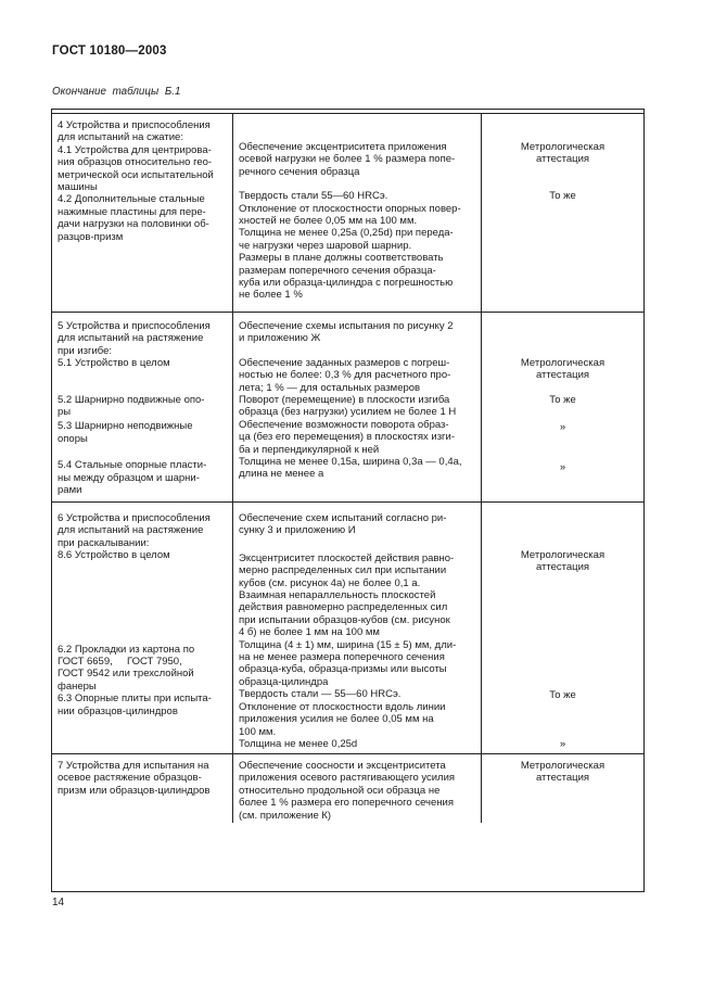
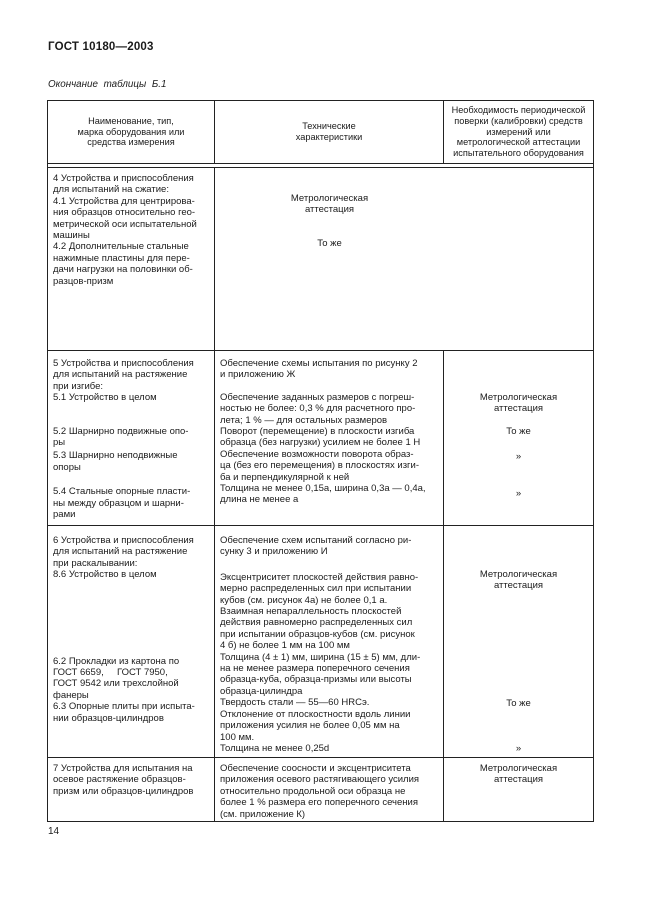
  ГОСТ 10180—2003
  Окончание таблицы Б.1
+ Наименование, тип,
+ марка оборудования или
+ средства измерения
+ Технические
+ характеристики
+ Необходимость периодической
+ поверки (калибровки) средств
+ измерений или
+ метрологической аттестации
+ испытательного оборудования
  4 Устройства и приспособления
  для испытаний на сжатие:
  4.1 Устройства для центрирова-
  ния образцов относительно гео-
  метрической оси испытательной
  машины
  4.2 Дополнительные стальные
  нажимные пластины для пере-
  дачи нагрузки на половинки об-
  разцов-призм
- Обеспечение эксцентриситета приложения
- осевой нагрузки не более 1 % размера попе-
- речного сечения образца
- Твердость стали 55—60 HRCэ.
- Отклонение от плоскостности опорных повер-
- хностей не более 0,05 мм на 100 мм.
- Толщина не менее 0,25a (0,25d) при переда-
- че нагрузки через шаровой шарнир.
- Размеры в плане должны соответствовать
- размерам поперечного сечения образца-
- куба или образца-цилиндра с погрешностью
- не более 1 %
  Метрологическая
  аттестация
  То же
  5 Устройства и приспособления
  для испытаний на растяжение
  при изгибе:
  5.1 Устройство в целом
  5.2 Шарнирно подвижные опо-
  ры
  5.3 Шарнирно неподвижные
  опоры
  5.4 Стальные опорные пласти-
  ны между образцом и шарни-
  рами
  Обеспечение схемы испытания по рисунку 2
  и приложению Ж
  Обеспечение заданных размеров с погреш-
  ностью не более: 0,3 % для расчетного про-
  лета; 1 % — для остальных размеров
  Поворот (перемещение) в плоскости изгиба
  образца (без нагрузки) усилием не более 1 Н
  Обеспечение возможности поворота образ-
  ца (без его перемещения) в плоскостях изги-
  ба и перпендикулярной к ней
  Толщина не менее 0,15a, ширина 0,3a — 0,4a,
  длина не менее a
  Метрологическая
  аттестация
  То же
  »
  »
  6 Устройства и приспособления
  для испытаний на растяжение
  при раскалывании:
  8.6 Устройство в целом
  6.2 Прокладки из картона по
  ГОСТ 6659, ГОСТ 7950,
  ГОСТ 9542 или трехслойной
  фанеры
  6.3 Опорные плиты при испыта-
  нии образцов-цилиндров
  Обеспечение схем испытаний согласно ри-
  сунку 3 и приложению И
  Эксцентриситет плоскостей действия равно-
  мерно распределенных сил при испытании
  кубов (см. рисунок 4а) не более 0,1 а.
  Взаимная непараллельность плоскостей
  действия равномерно распределенных сил
  при испытании образцов-кубов (см. рисунок
  4 б) не более 1 мм на 100 мм
  Толщина (4 ± 1) мм, ширина (15 ± 5) мм, дли-
  на не менее размера поперечного сечения
  образца-куба, образца-призмы или высоты
  образца-цилиндра
  Твердость стали — 55—60 HRCэ.
  Отклонение от плоскостности вдоль линии
  приложения усилия не более 0,05 мм на
  100 мм.
  Толщина не менее 0,25d
  Метрологическая
  аттестация
  То же
  »
  7 Устройства для испытания на
  осевое растяжение образцов-
  призм или образцов-цилиндров
  Обеспечение соосности и эксцентриситета
  приложения осевого растягивающего усилия
  относительно продольной оси образца не
  более 1 % размера его поперечного сечения
  (см. приложение К)
  Метрологическая
  аттестация
  14
